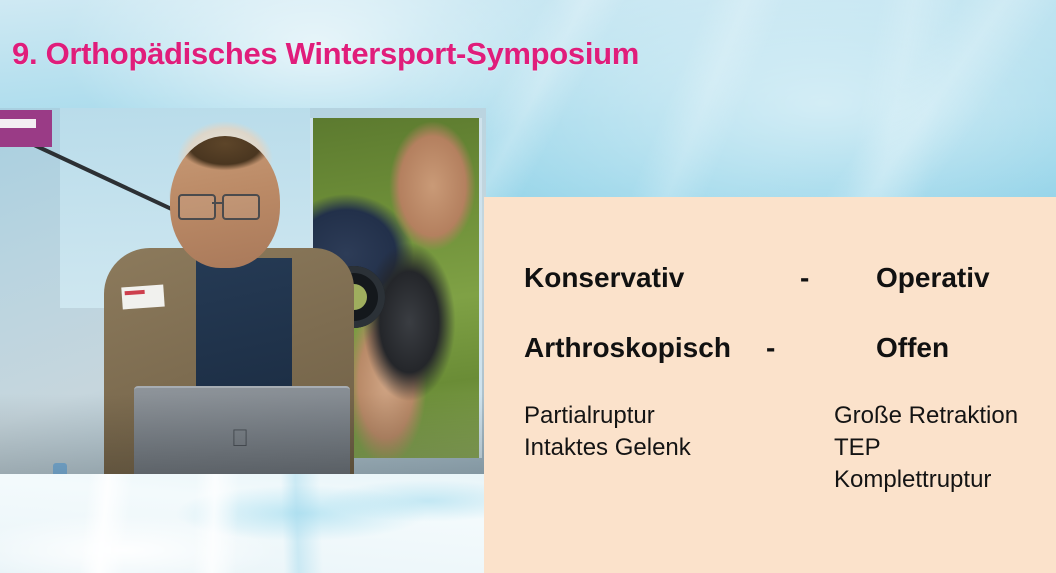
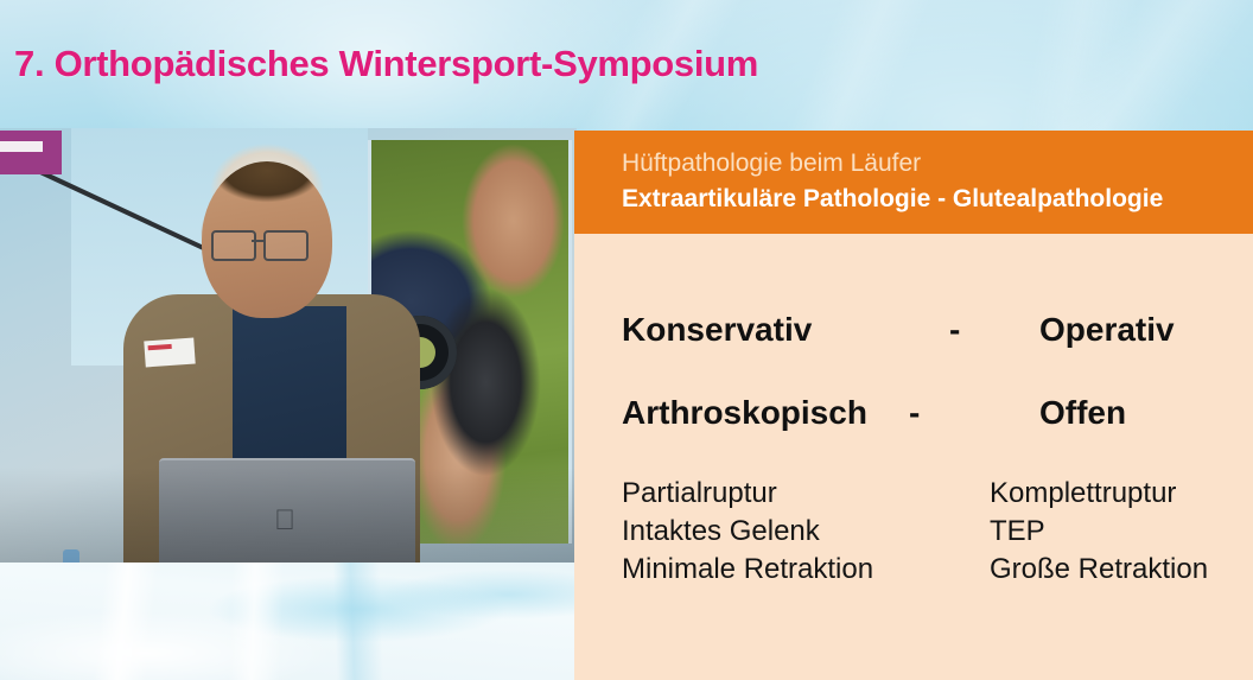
- 9. Orthopädisches Wintersport-Symposium
+ 7. Orthopädisches Wintersport-Symposium
+ Hüftpathologie beim Läufer
+ Extraartikuläre Pathologie - Glutealpathologie
  Konservativ
  -
  Operativ
  Arthroskopisch
  -
  Offen
  Partialruptur
  Intaktes Gelenk
+ Minimale Retraktion
- Große Retraktion
+ Komplettruptur
  TEP
- Komplettruptur
+ Große Retraktion
